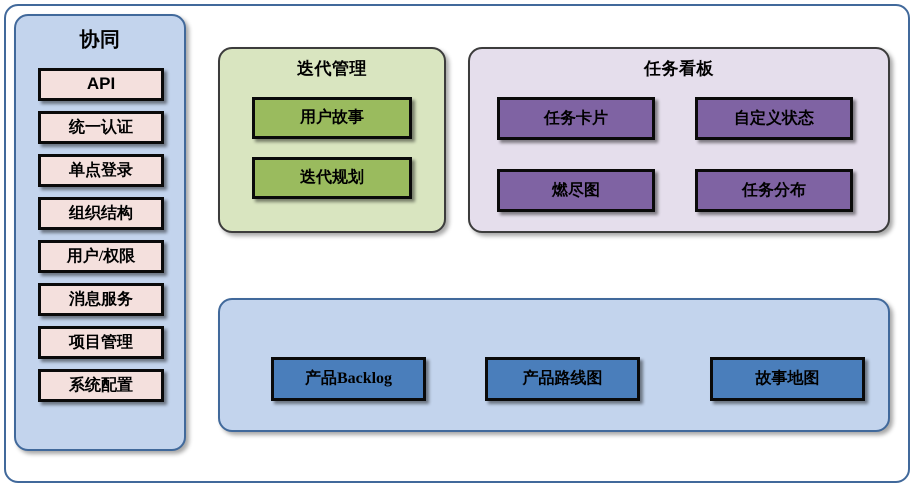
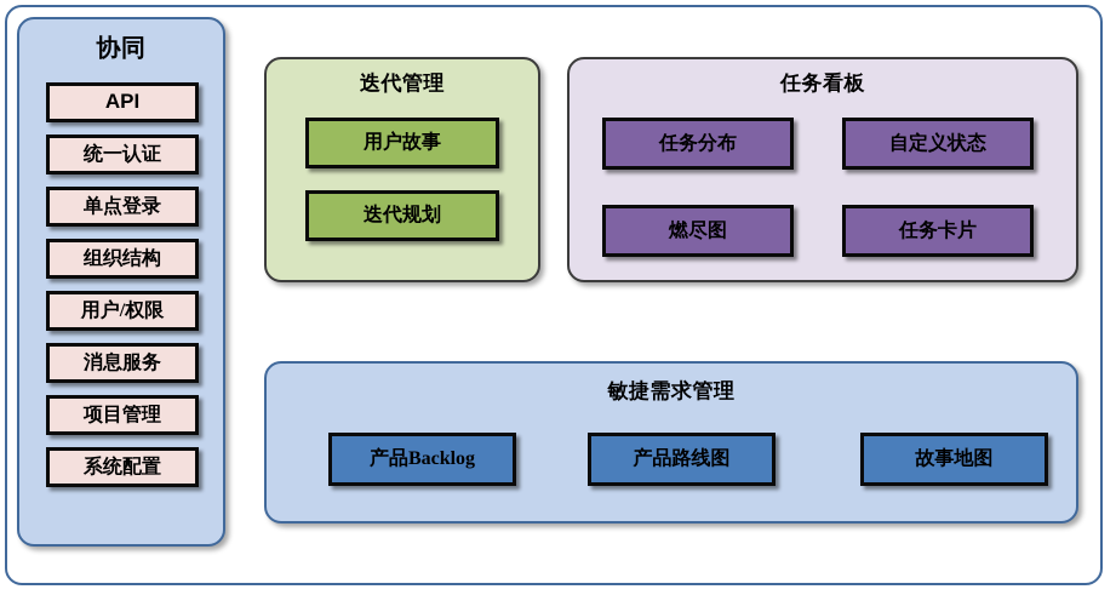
  协同
  API
  统一认证
  单点登录
  组织结构
  用户/权限
  消息服务
  项目管理
  系统配置
  迭代管理
  用户故事
  迭代规划
  任务看板
- 任务卡片
+ 任务分布
  自定义状态
  燃尽图
- 任务分布
+ 任务卡片
+ 敏捷需求管理
  产品Backlog
  产品路线图
  故事地图
